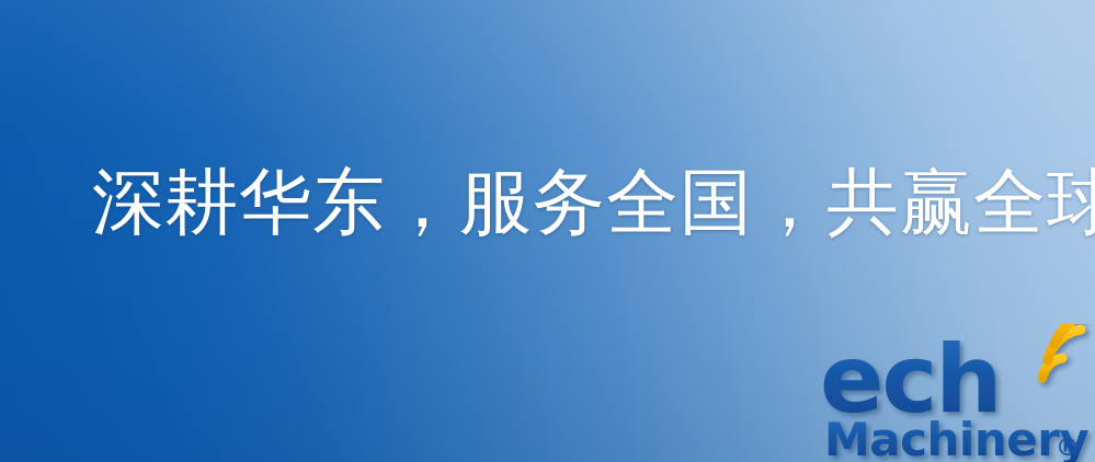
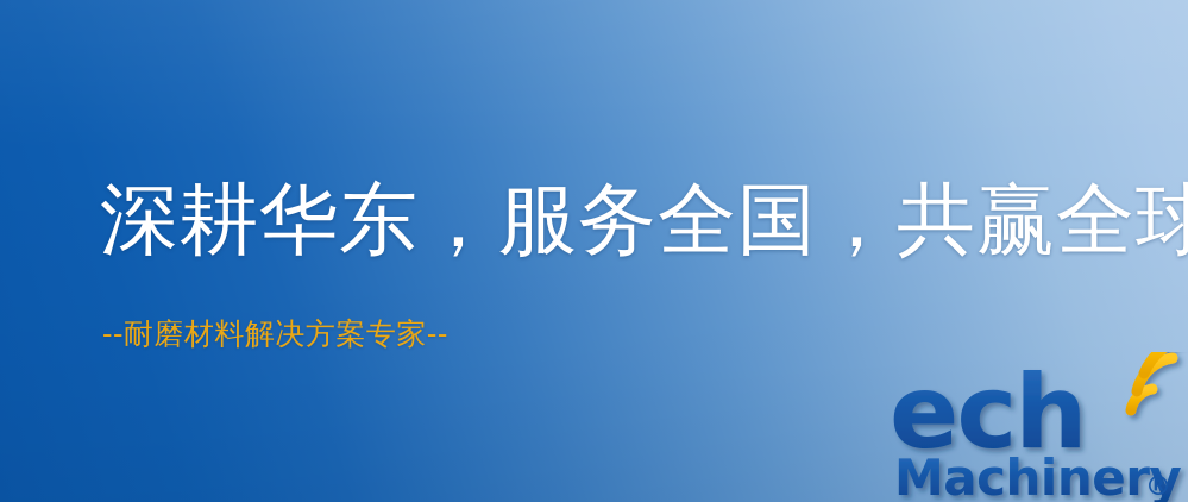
  深耕华东，服务全国，共赢全球
+ --耐磨材料解决方案专家--
  ech
  Machinery
  ®
